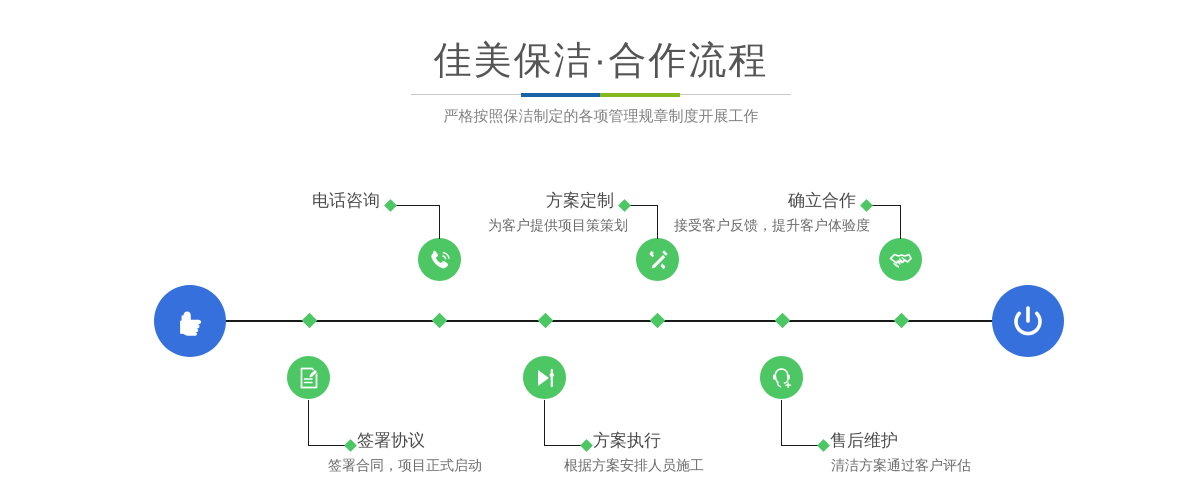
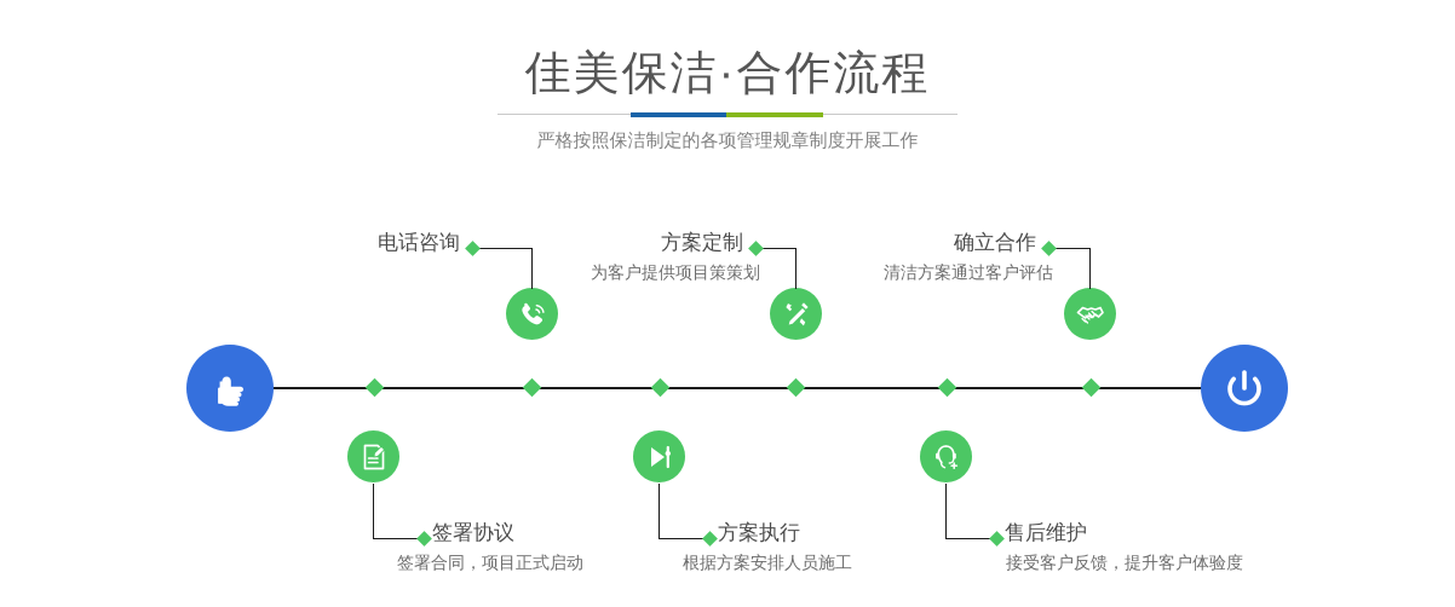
  佳美保洁·合作流程
  严格按照保洁制定的各项管理规章制度开展工作
  电话咨询
  签署协议
  签署合同，项目正式启动
  方案定制
  为客户提供项目策策划
  方案执行
  根据方案安排人员施工
  确立合作
- 接受客户反馈，提升客户体验度
+ 清洁方案通过客户评估
  售后维护
- 清洁方案通过客户评估
+ 接受客户反馈，提升客户体验度
